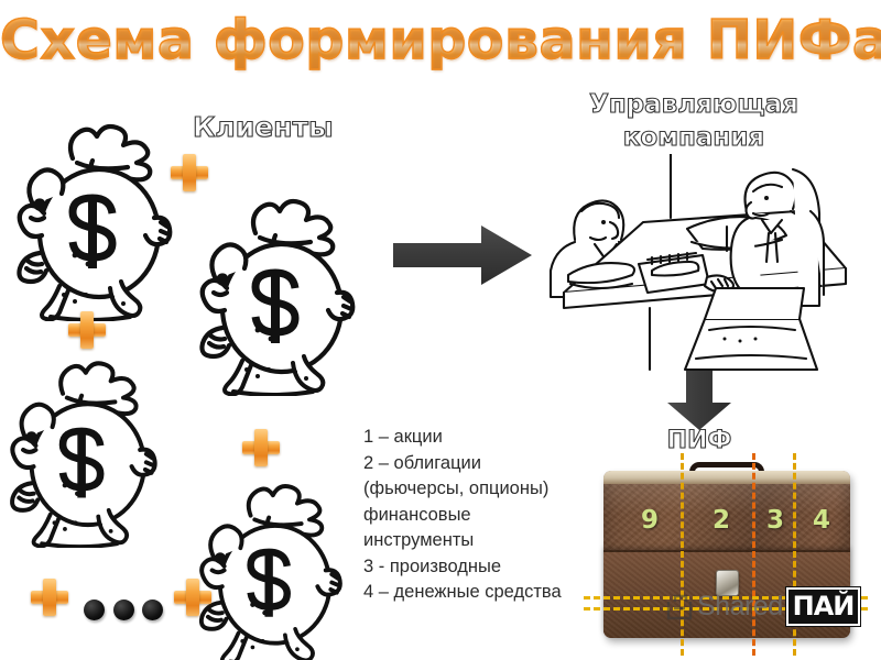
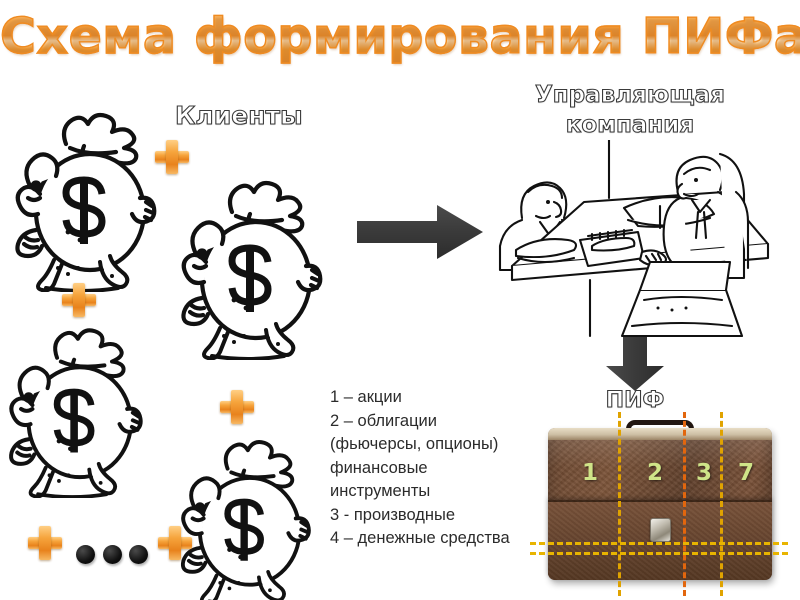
  Схема формирования ПИФа
  Клиенты
  Управляющая компания
  ПИФ
  1 – акции
  2 – облигации
  (фьючерсы, опционы)
  финансовые
  инструменты
  3 - производные
  4 – денежные средства
- 9
+ 1
  2
  3
- 4
+ 7
- Shared
- ПАЙ
